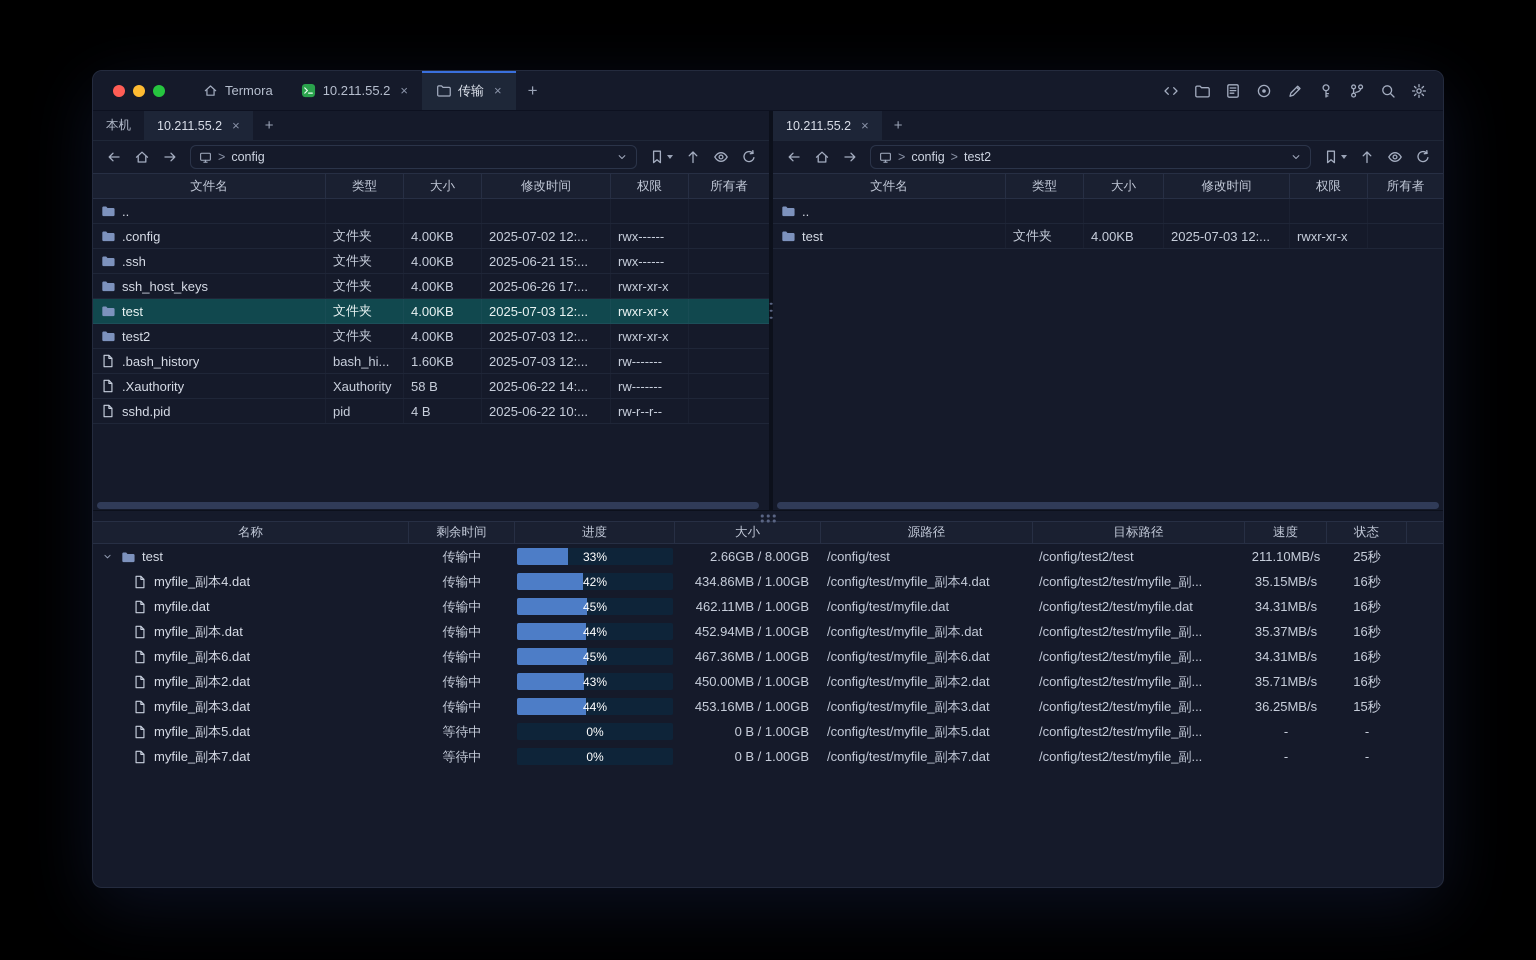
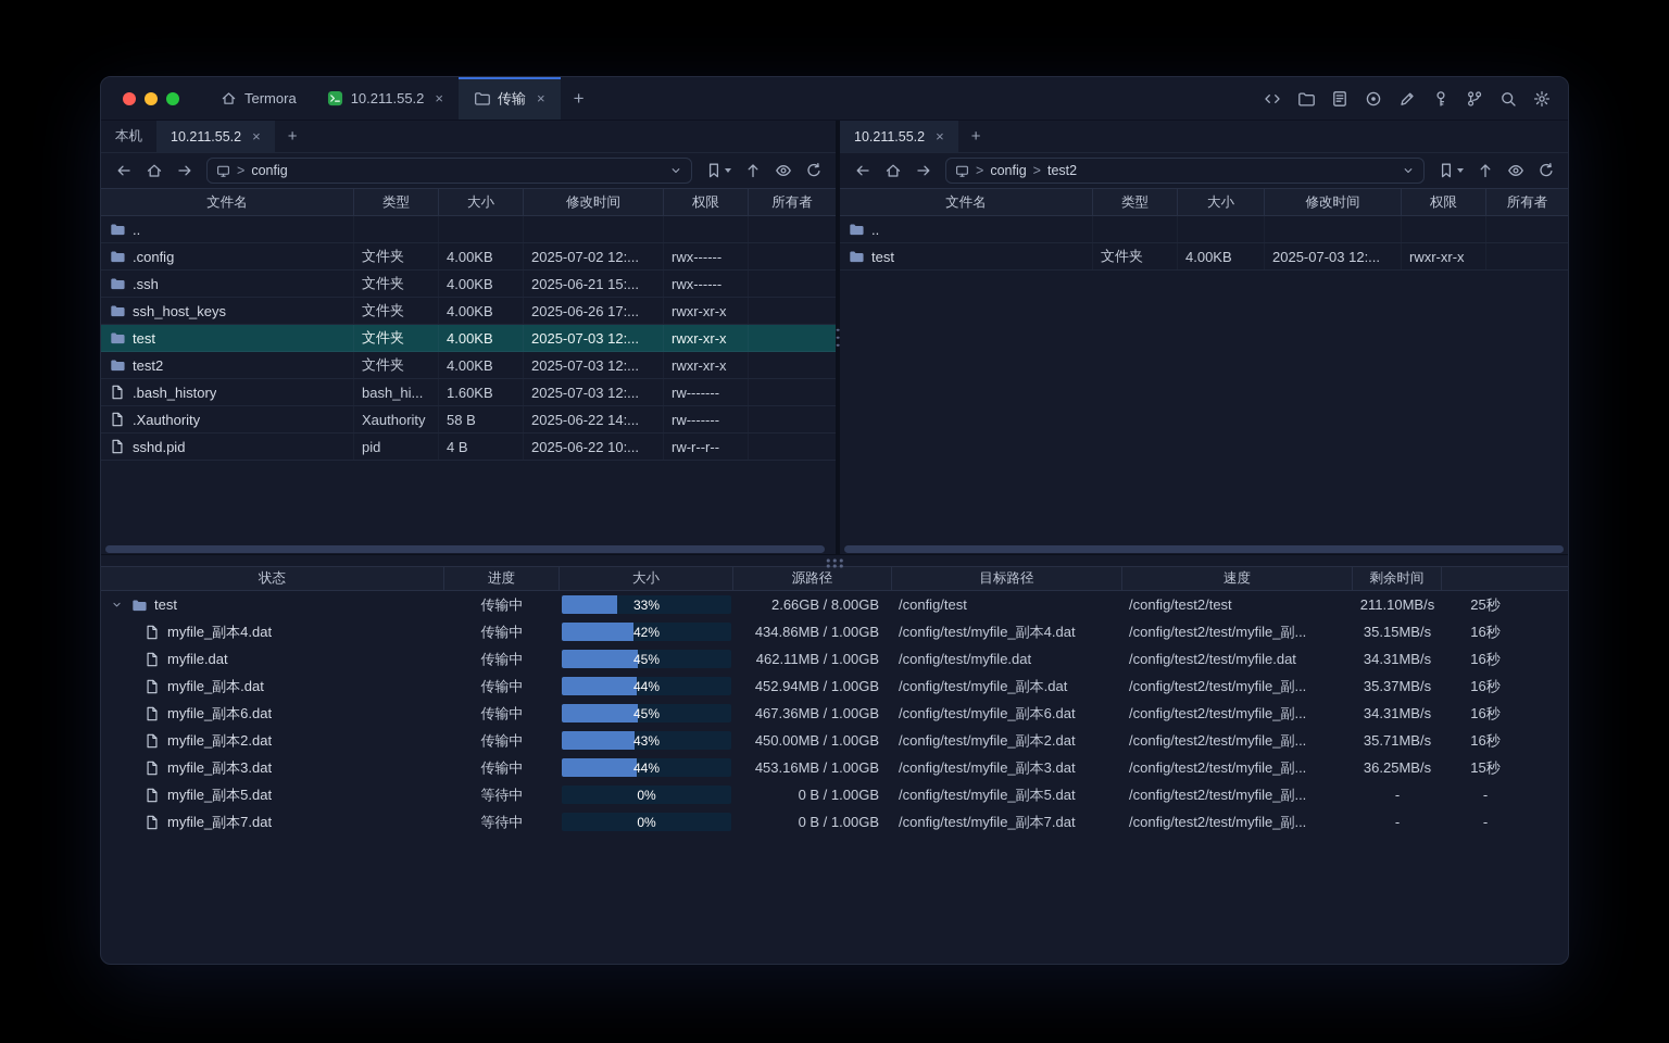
  Termora
  10.211.55.2
  ×
  传输
  ×
  +
  本机
  10.211.55.2
  ×
  +
  >
  config
  文件名
  类型
  大小
  修改时间
  权限
  所有者
  ..
  .config
  文件夹
  4.00KB
  2025-07-02 12:...
  rwx------
  .ssh
  文件夹
  4.00KB
  2025-06-21 15:...
  rwx------
  ssh_host_keys
  文件夹
  4.00KB
  2025-06-26 17:...
  rwxr-xr-x
  test
  文件夹
  4.00KB
  2025-07-03 12:...
  rwxr-xr-x
  test2
  文件夹
  4.00KB
  2025-07-03 12:...
  rwxr-xr-x
  .bash_history
  bash_hi...
  1.60KB
  2025-07-03 12:...
  rw-------
  .Xauthority
  Xauthority
  58 B
  2025-06-22 14:...
  rw-------
  sshd.pid
  pid
  4 B
  2025-06-22 10:...
  rw-r--r--
  10.211.55.2
  ×
  +
  >
  config
  >
  test2
  文件名
  类型
  大小
  修改时间
  权限
  所有者
  ..
  test
  文件夹
  4.00KB
  2025-07-03 12:...
  rwxr-xr-x
- 名称
- 剩余时间
+ 状态
  进度
  大小
  源路径
  目标路径
  速度
- 状态
+ 剩余时间
  test
  传输中
  33%
  2.66GB / 8.00GB
  /config/test
  /config/test2/test
  211.10MB/s
  25秒
  myfile_副本4.dat
  传输中
  42%
  434.86MB / 1.00GB
  /config/test/myfile_副本4.dat
  /config/test2/test/myfile_副...
  35.15MB/s
  16秒
  myfile.dat
  传输中
  45%
  462.11MB / 1.00GB
  /config/test/myfile.dat
  /config/test2/test/myfile.dat
  34.31MB/s
  16秒
  myfile_副本.dat
  传输中
  44%
  452.94MB / 1.00GB
  /config/test/myfile_副本.dat
  /config/test2/test/myfile_副...
  35.37MB/s
  16秒
  myfile_副本6.dat
  传输中
  45%
  467.36MB / 1.00GB
  /config/test/myfile_副本6.dat
  /config/test2/test/myfile_副...
  34.31MB/s
  16秒
  myfile_副本2.dat
  传输中
  43%
  450.00MB / 1.00GB
  /config/test/myfile_副本2.dat
  /config/test2/test/myfile_副...
  35.71MB/s
  16秒
  myfile_副本3.dat
  传输中
  44%
  453.16MB / 1.00GB
  /config/test/myfile_副本3.dat
  /config/test2/test/myfile_副...
  36.25MB/s
  15秒
  myfile_副本5.dat
  等待中
  0%
  0 B / 1.00GB
  /config/test/myfile_副本5.dat
  /config/test2/test/myfile_副...
  -
  -
  myfile_副本7.dat
  等待中
  0%
  0 B / 1.00GB
  /config/test/myfile_副本7.dat
  /config/test2/test/myfile_副...
  -
  -
